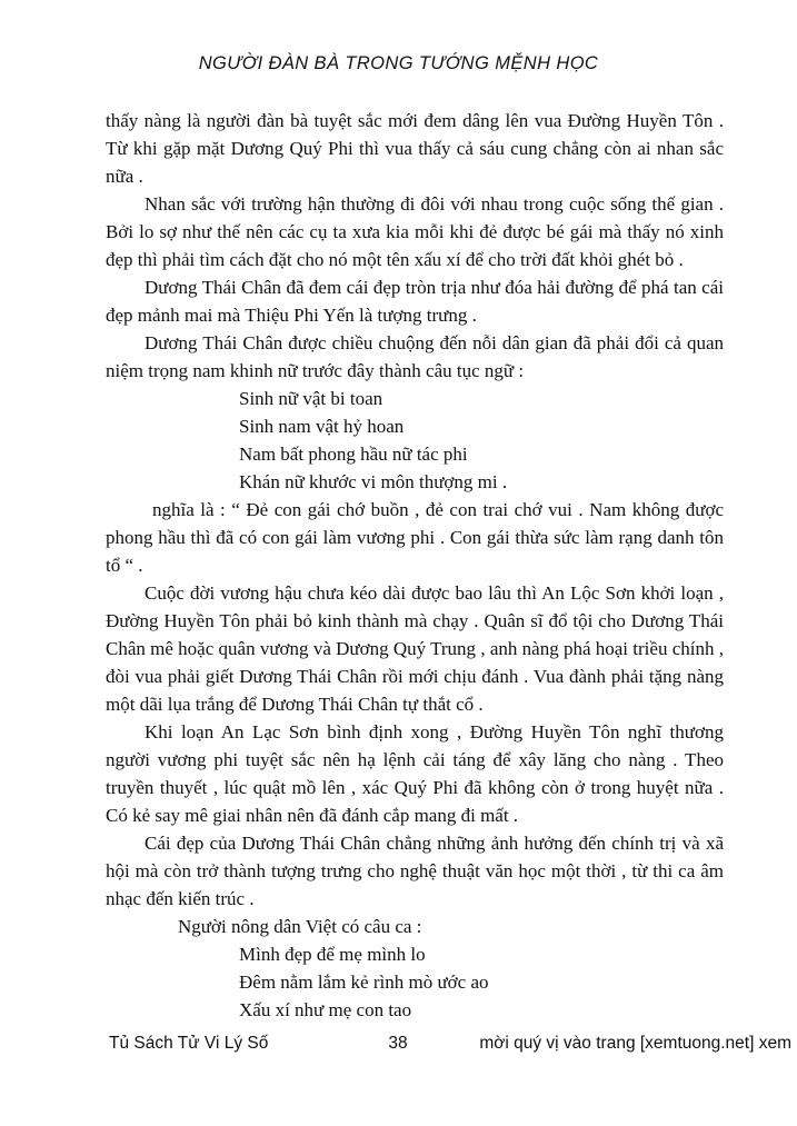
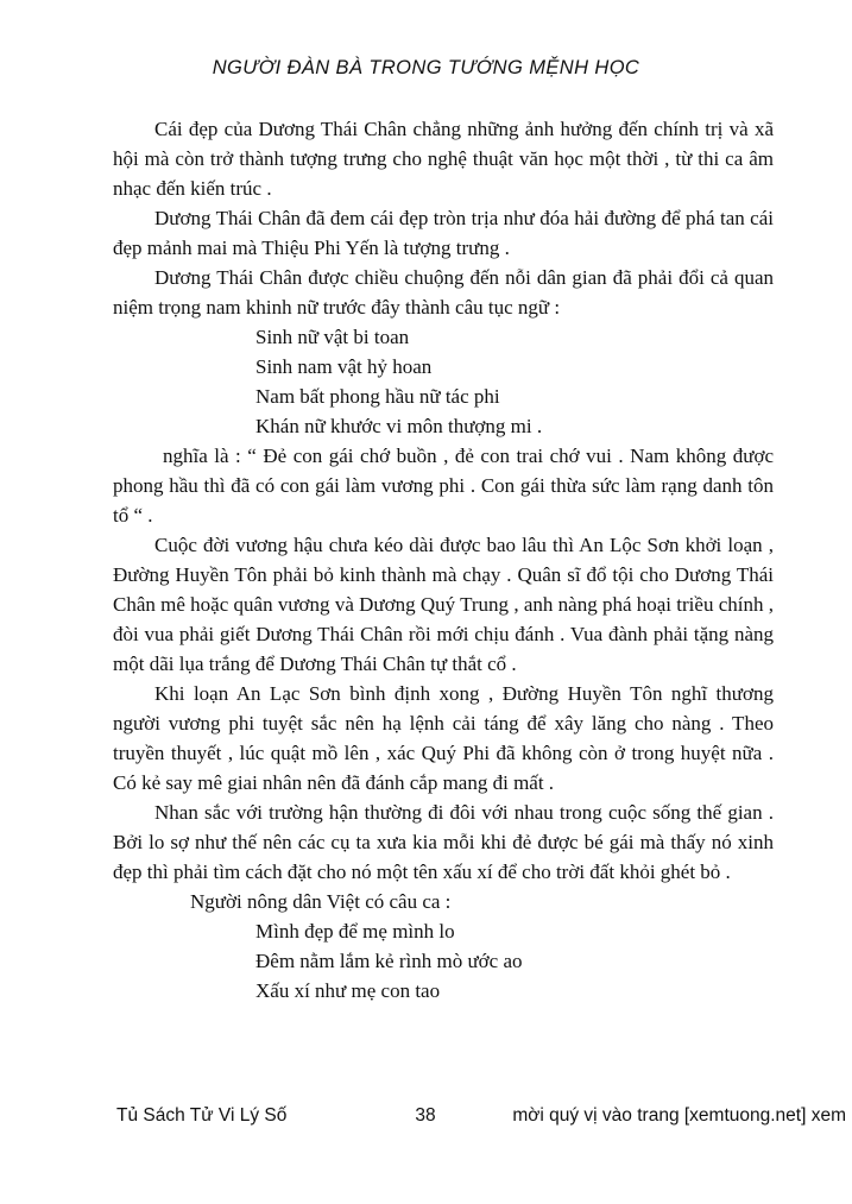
  NGƯỜI ĐÀN BÀ TRONG TƯỚNG MỆNH HỌC
- thấy nàng là người đàn bà tuyệt sắc mới đem dâng lên vua Đường Huyền Tôn . Từ khi gặp mặt Dương Quý Phi thì vua thấy cả sáu cung chẳng còn ai nhan sắc nữa .
- Nhan sắc với trường hận thường đi đôi với nhau trong cuộc sống thế gian . Bởi lo sợ như thế nên các cụ ta xưa kia mỗi khi đẻ được bé gái mà thấy nó xinh đẹp thì phải tìm cách đặt cho nó một tên xấu xí để cho trời đất khỏi ghét bỏ .
+ Cái đẹp của Dương Thái Chân chẳng những ảnh hưởng đến chính trị và xã hội mà còn trở thành tượng trưng cho nghệ thuật văn học một thời , từ thi ca âm nhạc đến kiến trúc .
  Dương Thái Chân đã đem cái đẹp tròn trịa như đóa hải đường để phá tan cái đẹp mảnh mai mà Thiệu Phi Yến là tượng trưng .
  Dương Thái Chân được chiều chuộng đến nỗi dân gian đã phải đổi cả quan niệm trọng nam khinh nữ trước đây thành câu tục ngữ :
  Sinh nữ vật bi toan
  Sinh nam vật hỷ hoan
  Nam bất phong hầu nữ tác phi
  Khán nữ khước vi môn thượng mi .
  nghĩa là : “ Đẻ con gái chớ buồn , đẻ con trai chớ vui . Nam không được phong hầu thì đã có con gái làm vương phi . Con gái thừa sức làm rạng danh tôn tổ “ .
  Cuộc đời vương hậu chưa kéo dài được bao lâu thì An Lộc Sơn khởi loạn , Đường Huyền Tôn phải bỏ kinh thành mà chạy . Quân sĩ đổ tội cho Dương Thái Chân mê hoặc quân vương và Dương Quý Trung , anh nàng phá hoại triều chính , đòi vua phải giết Dương Thái Chân rồi mới chịu đánh . Vua đành phải tặng nàng một dãi lụa trắng để Dương Thái Chân tự thắt cổ .
  Khi loạn An Lạc Sơn bình định xong , Đường Huyền Tôn nghĩ thương người vương phi tuyệt sắc nên hạ lệnh cải táng để xây lăng cho nàng . Theo truyền thuyết , lúc quật mồ lên , xác Quý Phi đã không còn ở trong huyệt nữa . Có kẻ say mê giai nhân nên đã đánh cắp mang đi mất .
- Cái đẹp của Dương Thái Chân chẳng những ảnh hưởng đến chính trị và xã hội mà còn trở thành tượng trưng cho nghệ thuật văn học một thời , từ thi ca âm nhạc đến kiến trúc .
+ Nhan sắc với trường hận thường đi đôi với nhau trong cuộc sống thế gian . Bởi lo sợ như thế nên các cụ ta xưa kia mỗi khi đẻ được bé gái mà thấy nó xinh đẹp thì phải tìm cách đặt cho nó một tên xấu xí để cho trời đất khỏi ghét bỏ .
  Người nông dân Việt có câu ca :
  Mình đẹp để mẹ mình lo
  Đêm nằm lắm kẻ rình mò ước ao
  Xấu xí như mẹ con tao
  Tủ Sách Tử Vi Lý Số
  38
  mời quý vị vào trang [xemtuong.net] xem
